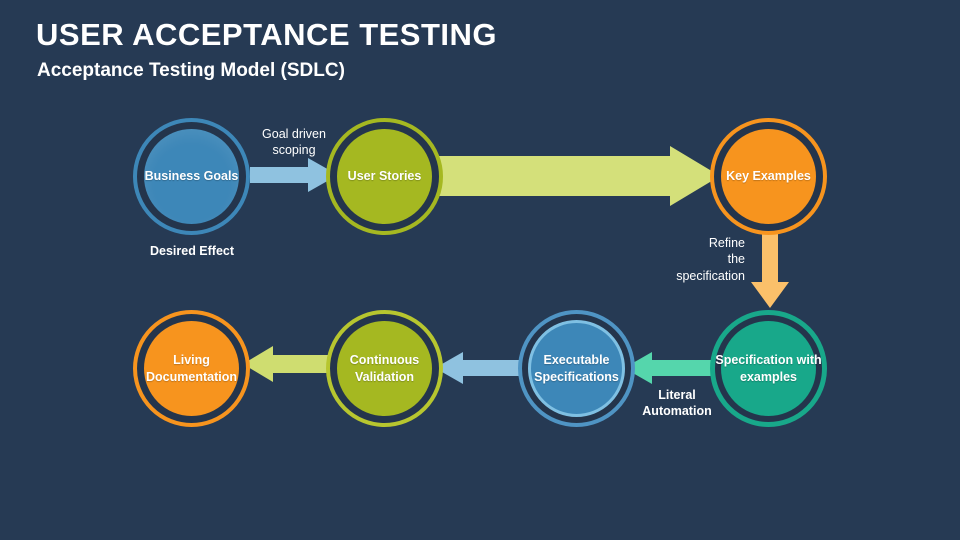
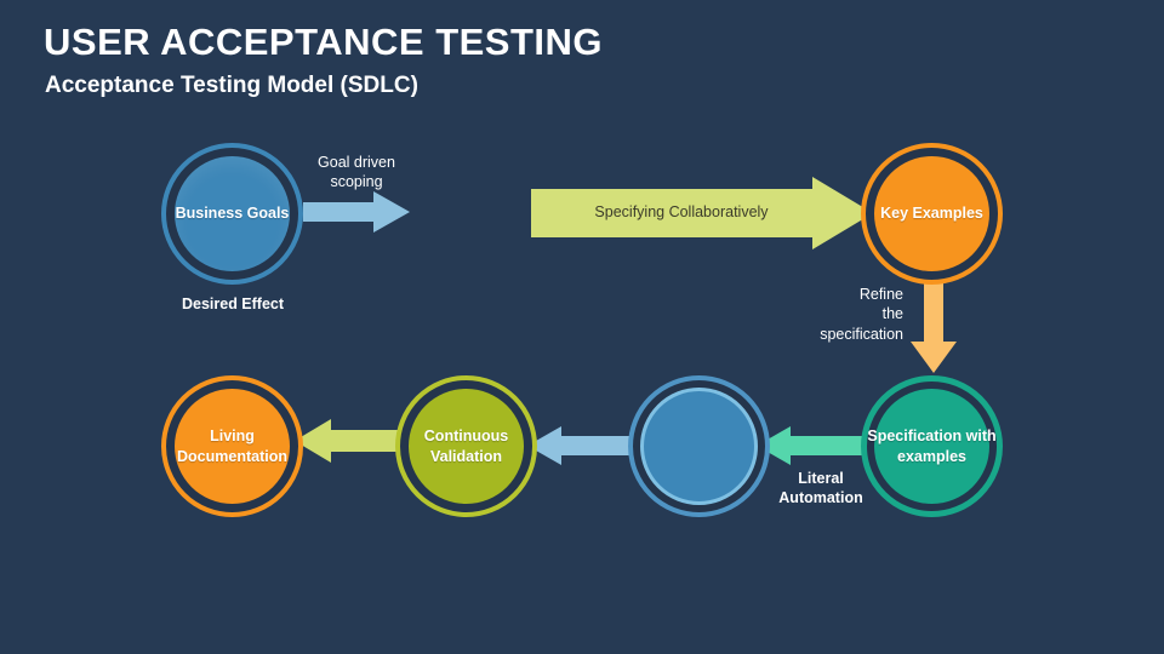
  USER ACCEPTANCE TESTING
  Acceptance Testing Model (SDLC)
  Business Goals
- User Stories
  Key Examples
  Specification with examples
- Executable Specifications
  Continuous Validation
  Living Documentation
  Goal driven
  scoping
+ Specifying Collaboratively
  Refine
  the
  specification
  Literal
  Automation
  Desired Effect
